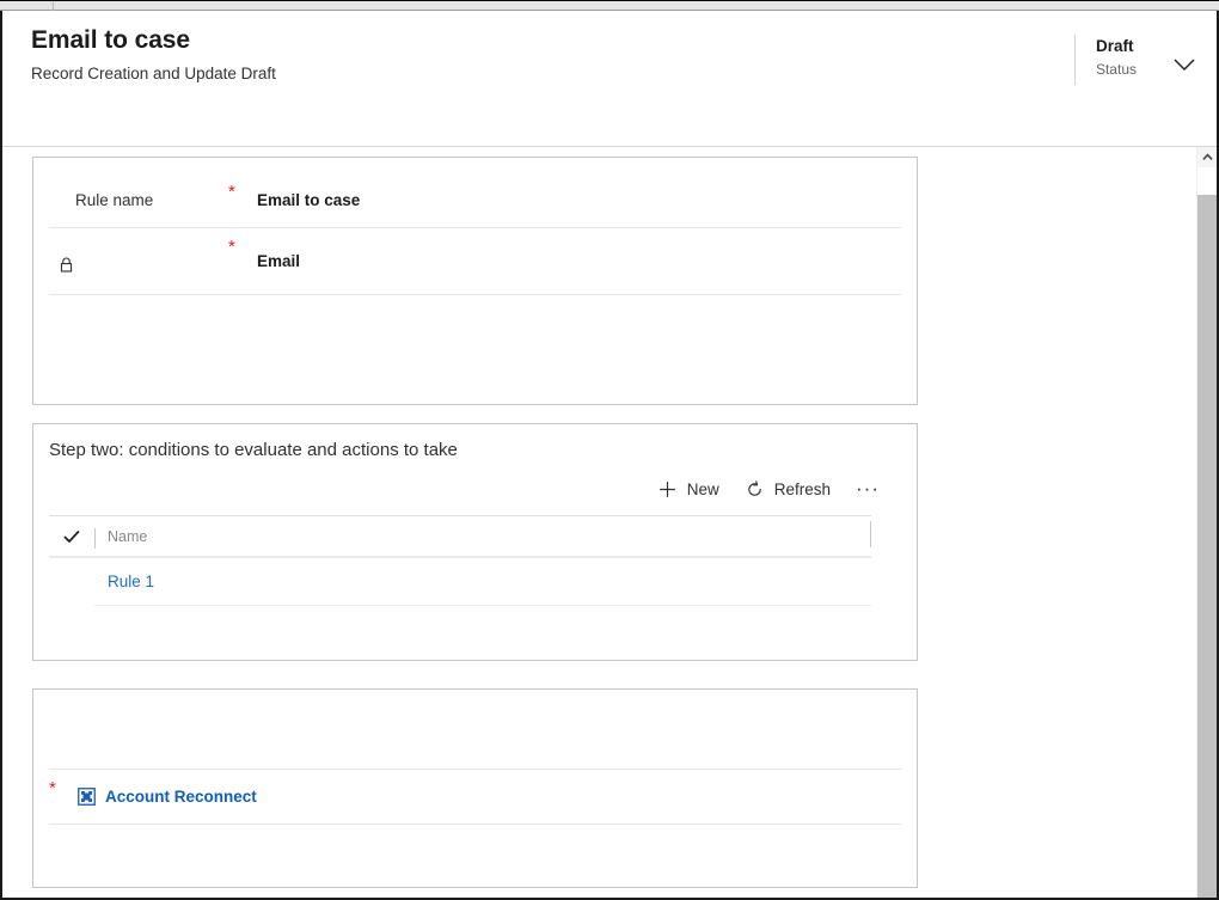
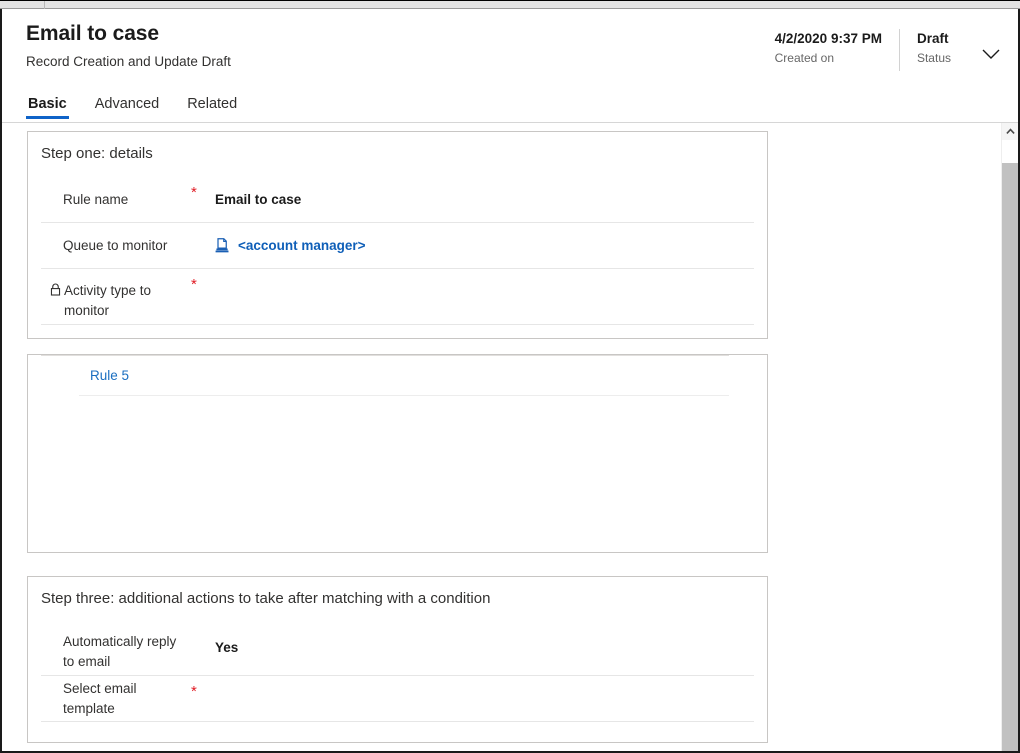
  Email to case
  Record Creation and Update Draft
+ 4/2/2020 9:37 PM
+ Created on
  Draft
  Status
+ Basic
+ Advanced
+ Related
+ Step one: details
  Rule name
  *
  Email to case
+ Queue to monitor
+ <account manager>
+ Activity type to monitor
  *
- Email
- Step two: conditions to evaluate and actions to take
- New
- Refresh
- ···
- Name
- Rule 1
+ Rule 5
+ Step three: additional actions to take after matching with a condition
+ Automatically reply to email
+ Yes
+ Select email template
  *
- Account Reconnect
